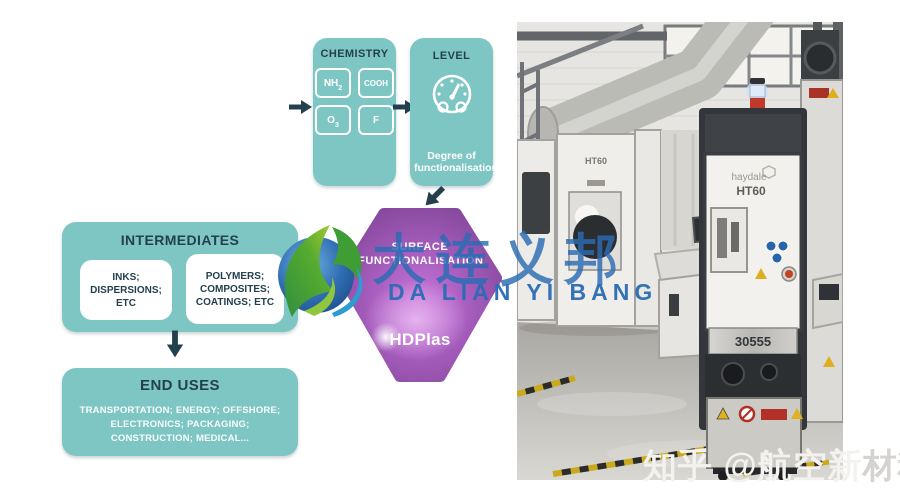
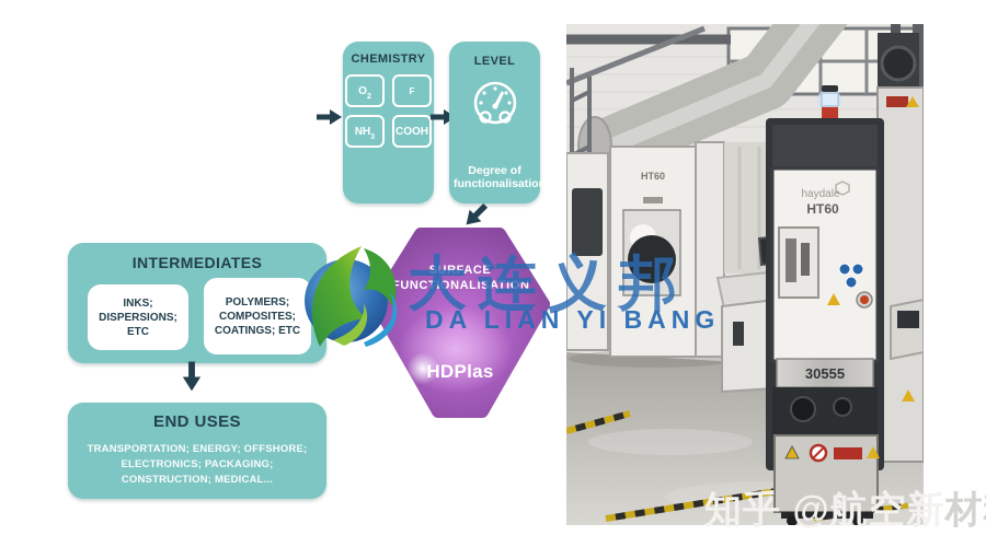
  CHEMISTRY
- NH
+ O
- COOH
+ F
- O
+ NH
- F
+ COOH
  LEVEL
  Degree of functionalisation
  SURFACE FUNCTIONALISATION
  HDPlas
  INTERMEDIATES
  INKS; DISPERSIONS; ETC
  POLYMERS; COMPOSITES; COATINGS; ETC
  END USES
  TRANSPORTATION; ENERGY; OFFSHORE; ELECTRONICS; PACKAGING; CONSTRUCTION; MEDICAL...
  HT60
  haydale
  HT60
  30555
  大连义邦
  DA LIAN YI BANG
  知乎 @航空新材
